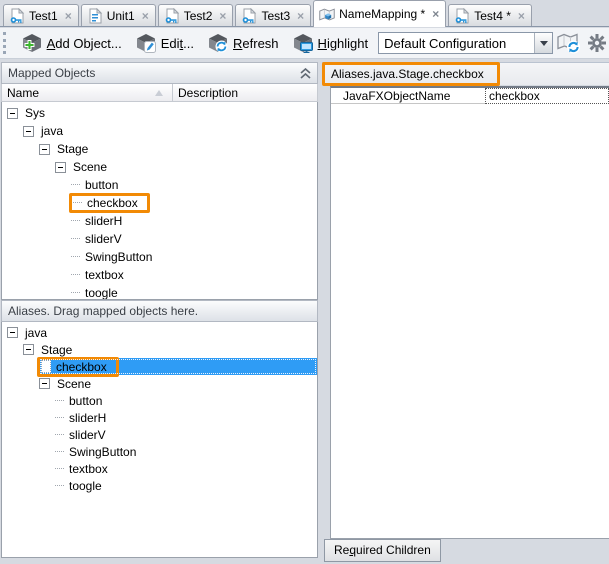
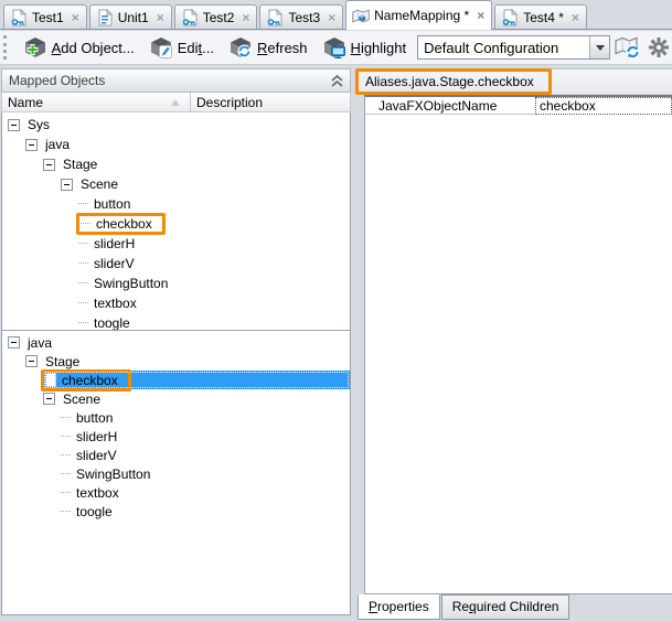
  Test1
  ×
  Unit1
  ×
  Test2
  ×
  Test3
  ×
  NameMapping *
  ×
  Test4 *
  ×
  Add Object...
  Edit...
  Refresh
  Highlight
  Default Configuration
  Mapped Objects
  Name
  Description
  Sys
  java
  Stage
  Scene
  button
  checkbox
  sliderH
  sliderV
  SwingButton
  textbox
  toogle
- Aliases. Drag mapped objects here.
  java
  Stage
  checkbox
  Scene
  button
  sliderH
  sliderV
  SwingButton
  textbox
  toogle
  Aliases.java.Stage.checkbox
  JavaFXObjectName
  checkbox
+ Properties
  Required Children
